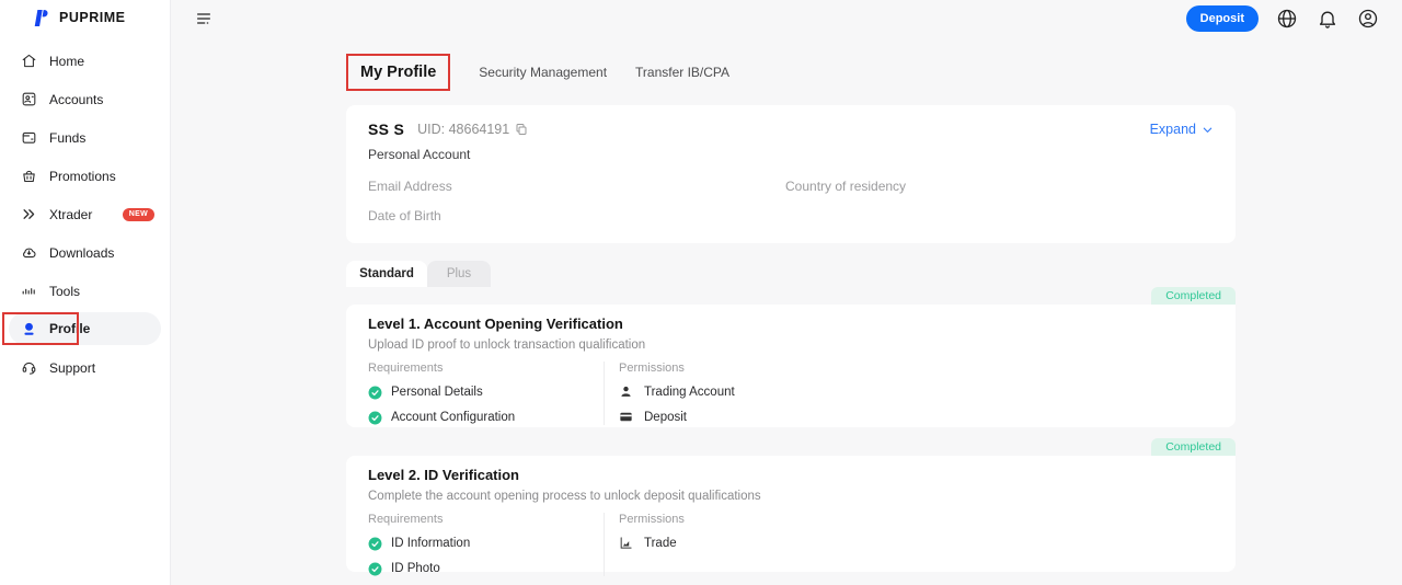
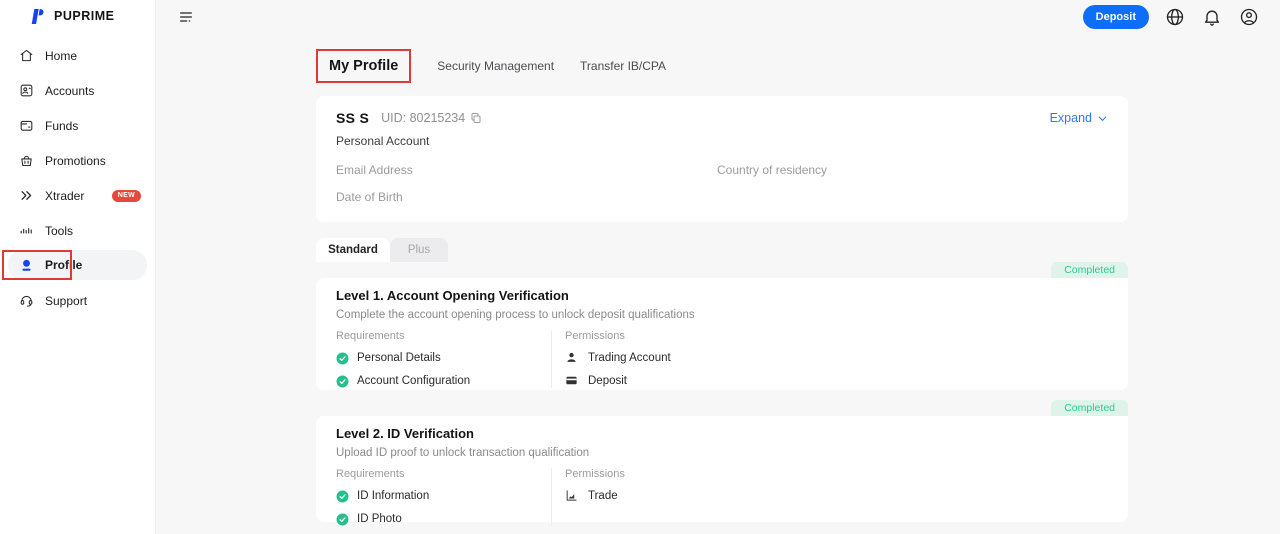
  PUPRIME
  Home
  Accounts
  Funds
  Promotions
  Xtrader
- Downloads
  Tools
  Profile
  Support
  Deposit
  My Profile
  Security Management
  Transfer IB/CPA
  SS S
- UID: 48664191
+ UID: 80215234
  Expand
  Personal Account
  Email Address
  Country of residency
  Date of Birth
  Standard
  Plus
  Completed
  Level 1. Account Opening Verification
- Upload ID proof to unlock transaction qualification
+ Complete the account opening process to unlock deposit qualifications
  Requirements
  Personal Details
  Account Configuration
  Permissions
  Trading Account
  Deposit
  Completed
  Level 2. ID Verification
- Complete the account opening process to unlock deposit qualifications
+ Upload ID proof to unlock transaction qualification
  Requirements
  ID Information
  ID Photo
  Permissions
  Trade
